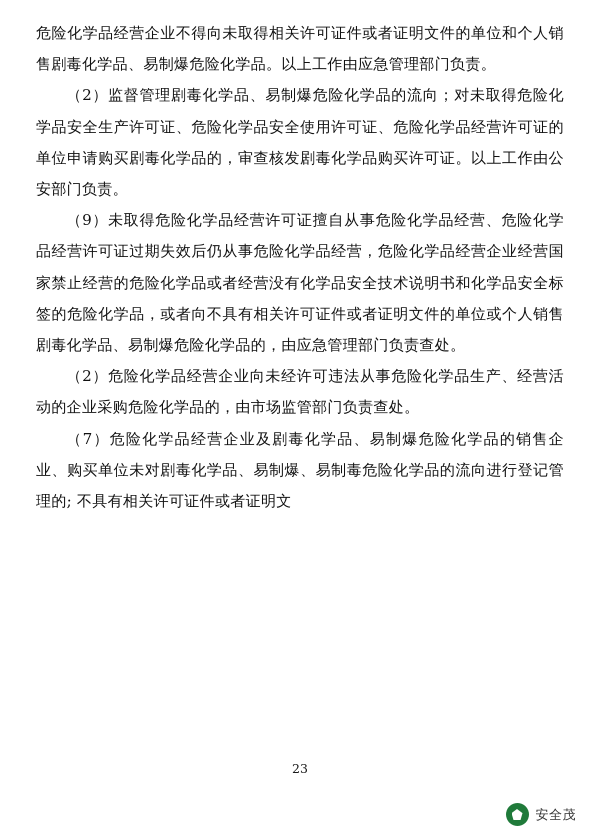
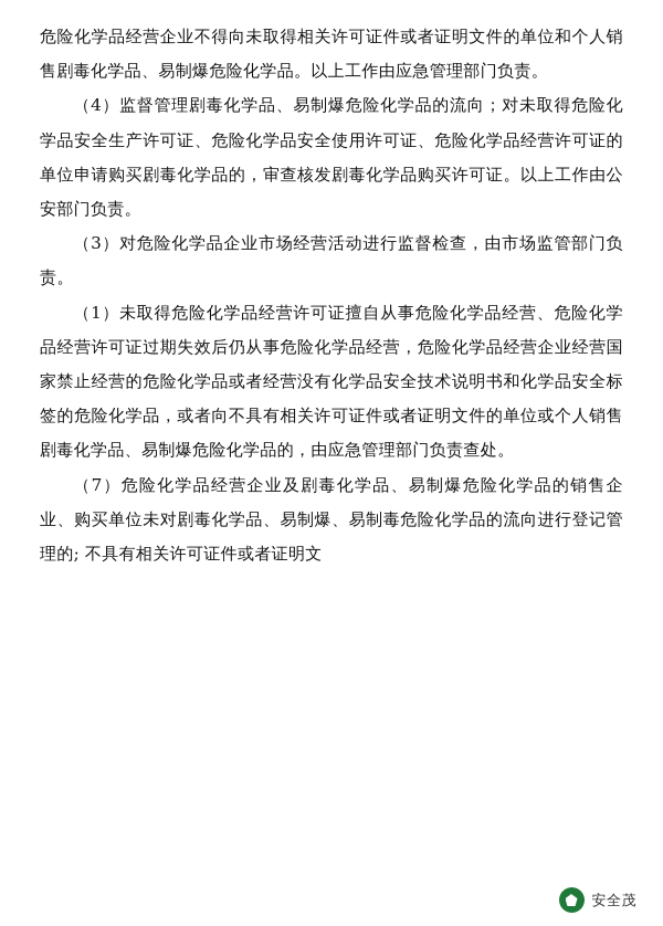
  危险化学品经营企业不得向未取得相关许可证件或者证明文件的单位和个人销售剧毒化学品、易制爆危险化学品。以上工作由应急管理部门负责。
- （2）监督管理剧毒化学品、易制爆危险化学品的流向；对未取得危险化学品安全生产许可证、危险化学品安全使用许可证、危险化学品经营许可证的单位申请购买剧毒化学品的，审查核发剧毒化学品购买许可证。以上工作由公安部门负责。
+ （4）监督管理剧毒化学品、易制爆危险化学品的流向；对未取得危险化学品安全生产许可证、危险化学品安全使用许可证、危险化学品经营许可证的单位申请购买剧毒化学品的，审查核发剧毒化学品购买许可证。以上工作由公安部门负责。
+ （3）对危险化学品企业市场经营活动进行监督检查，由市场监管部门负责。
- （9）未取得危险化学品经营许可证擅自从事危险化学品经营、危险化学品经营许可证过期失效后仍从事危险化学品经营，危险化学品经营企业经营国家禁止经营的危险化学品或者经营没有化学品安全技术说明书和化学品安全标签的危险化学品，或者向不具有相关许可证件或者证明文件的单位或个人销售剧毒化学品、易制爆危险化学品的，由应急管理部门负责查处。
+ （1）未取得危险化学品经营许可证擅自从事危险化学品经营、危险化学品经营许可证过期失效后仍从事危险化学品经营，危险化学品经营企业经营国家禁止经营的危险化学品或者经营没有化学品安全技术说明书和化学品安全标签的危险化学品，或者向不具有相关许可证件或者证明文件的单位或个人销售剧毒化学品、易制爆危险化学品的，由应急管理部门负责查处。
- （2）危险化学品经营企业向未经许可违法从事危险化学品生产、经营活动的企业采购危险化学品的，由市场监管部门负责查处。
  （7）危险化学品经营企业及剧毒化学品、易制爆危险化学品的销售企业、购买单位未对剧毒化学品、易制爆、易制毒危险化学品的流向进行登记管理的; 不具有相关许可证件或者证明文
- 23
  安全茂
